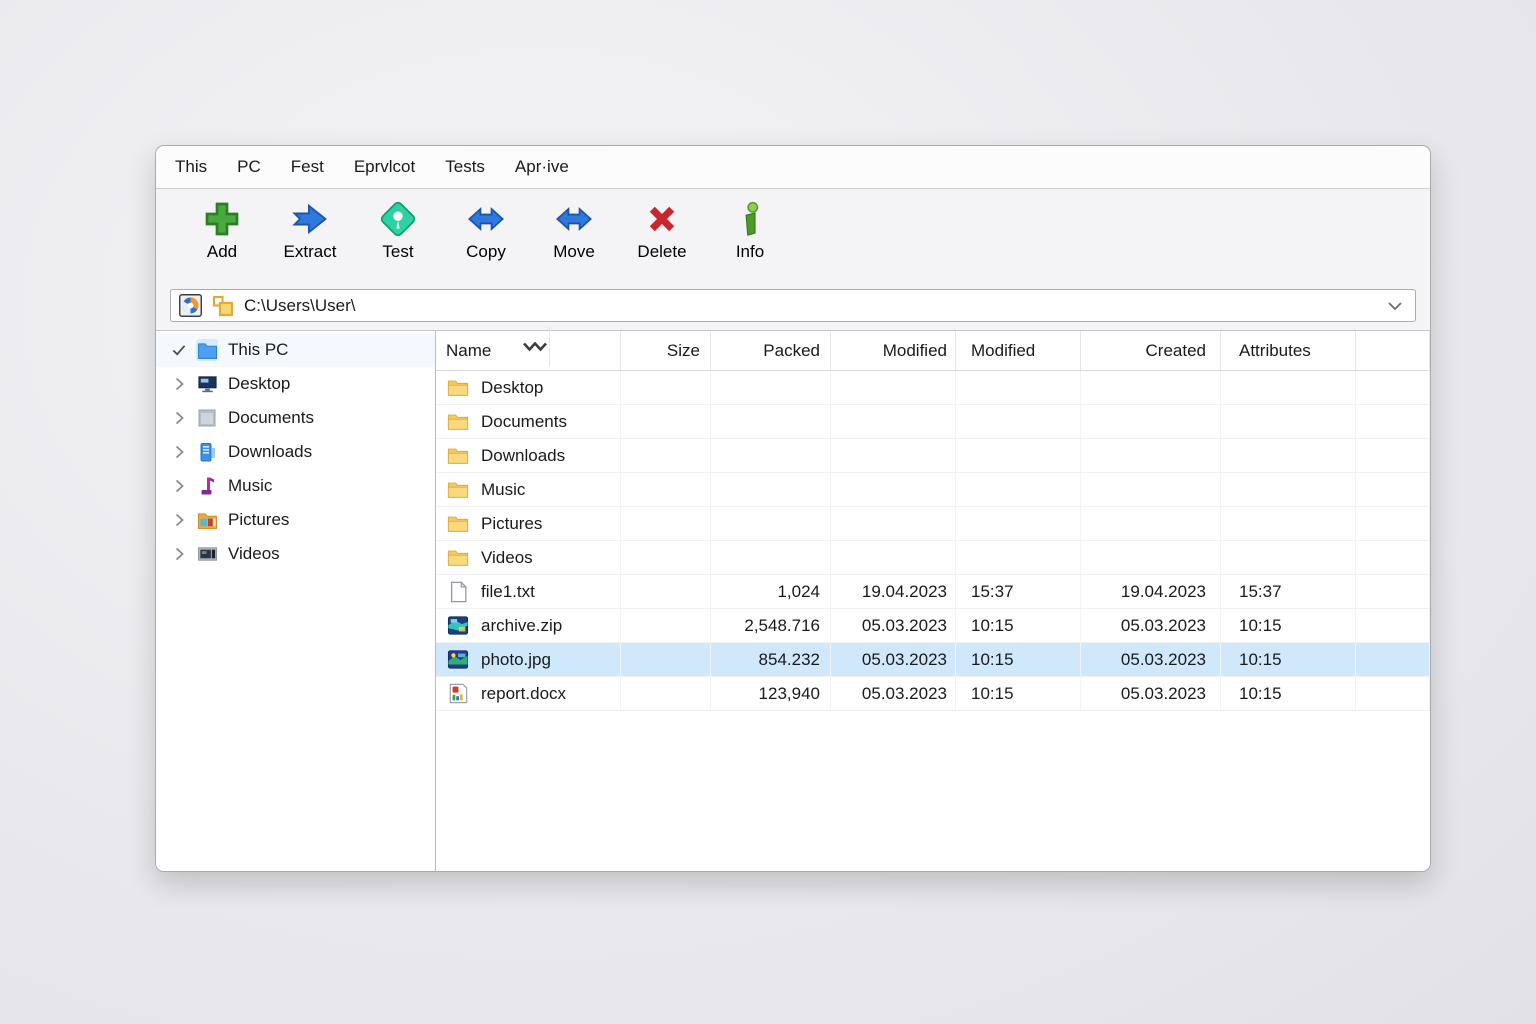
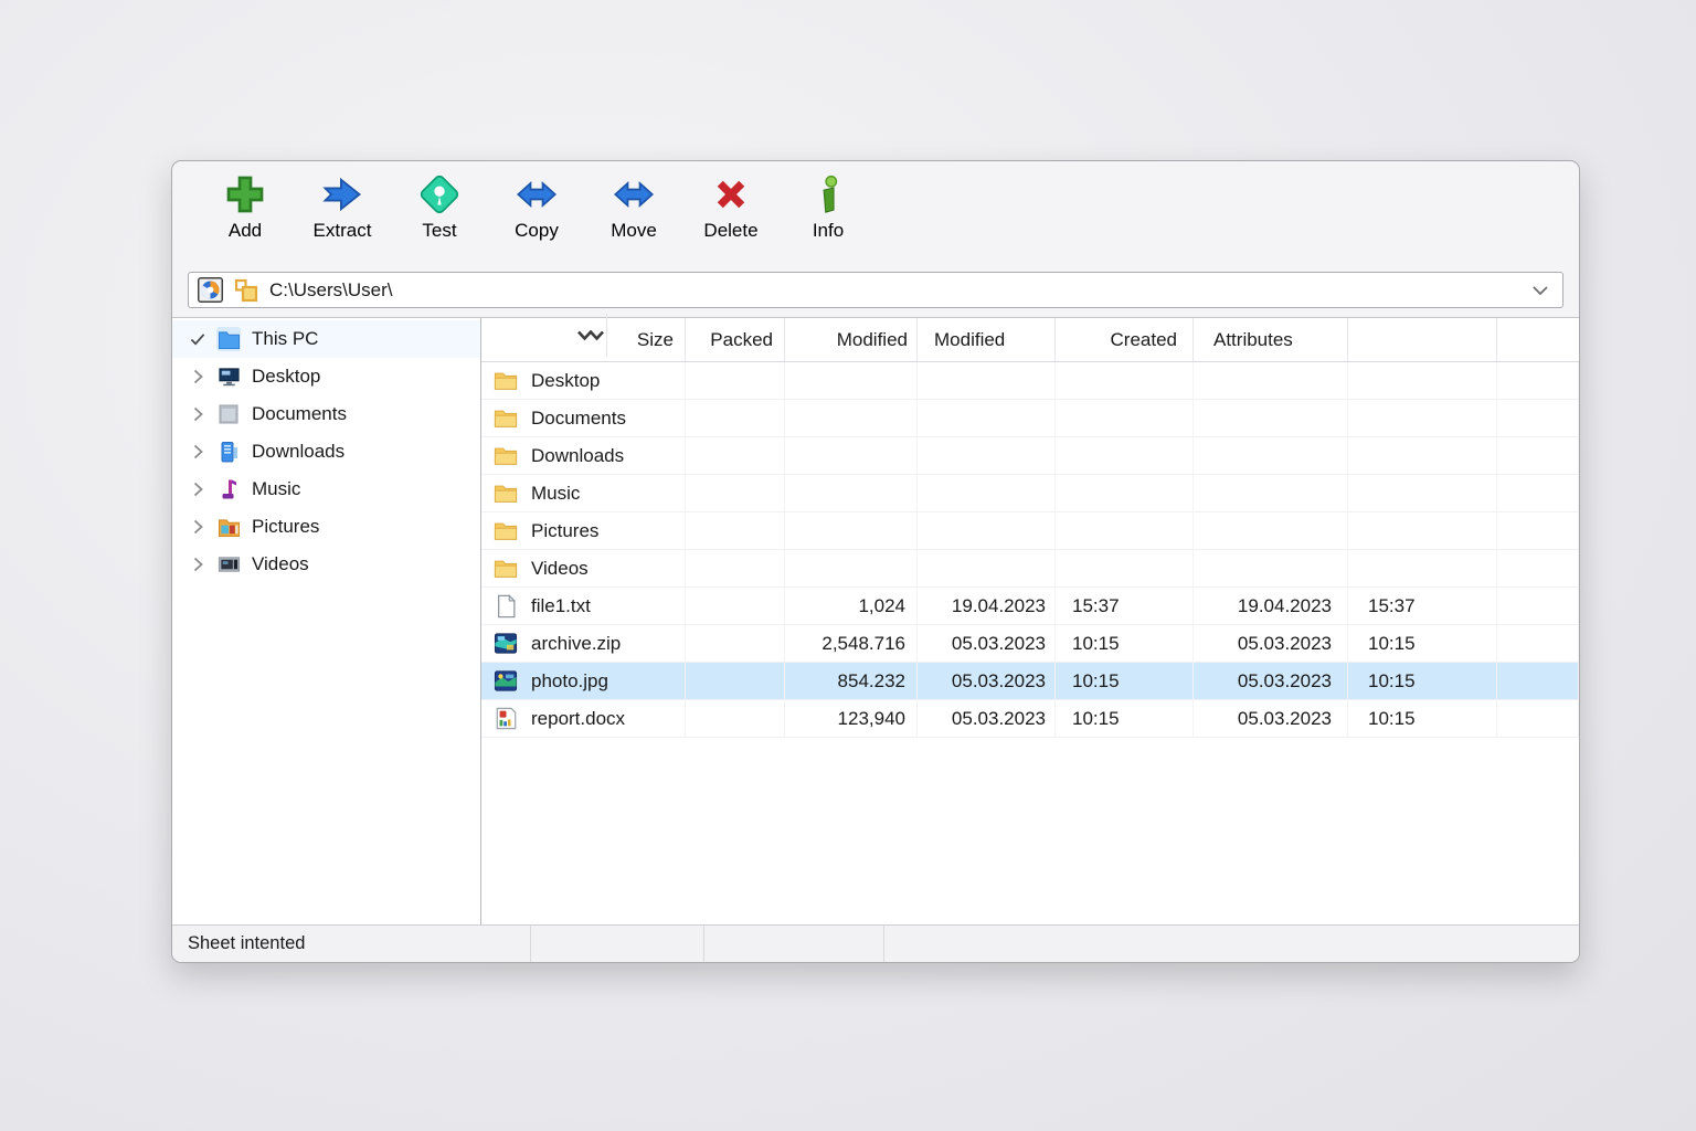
- This
- PC
- Fest
- Eprvlcot
- Tests
- Apr·ive
  Add
  Extract
  Test
  Copy
  Move
  Delete
  Info
  C:\Users\User\
  This PC
  Desktop
  Documents
  Downloads
  Music
  Pictures
  Videos
- Name
  Size
  Packed
  Modified
  Modified
  Created
  Attributes
  Desktop
  Documents
  Downloads
  Music
  Pictures
  Videos
  file1.txt
  1,024
  19.04.2023
  15:37
  19.04.2023
  15:37
  archive.zip
  2,548.716
  05.03.2023
  10:15
  05.03.2023
  10:15
  photo.jpg
  854.232
  05.03.2023
  10:15
  05.03.2023
  10:15
  report.docx
  123,940
  05.03.2023
  10:15
  05.03.2023
  10:15
+ Sheet intented
